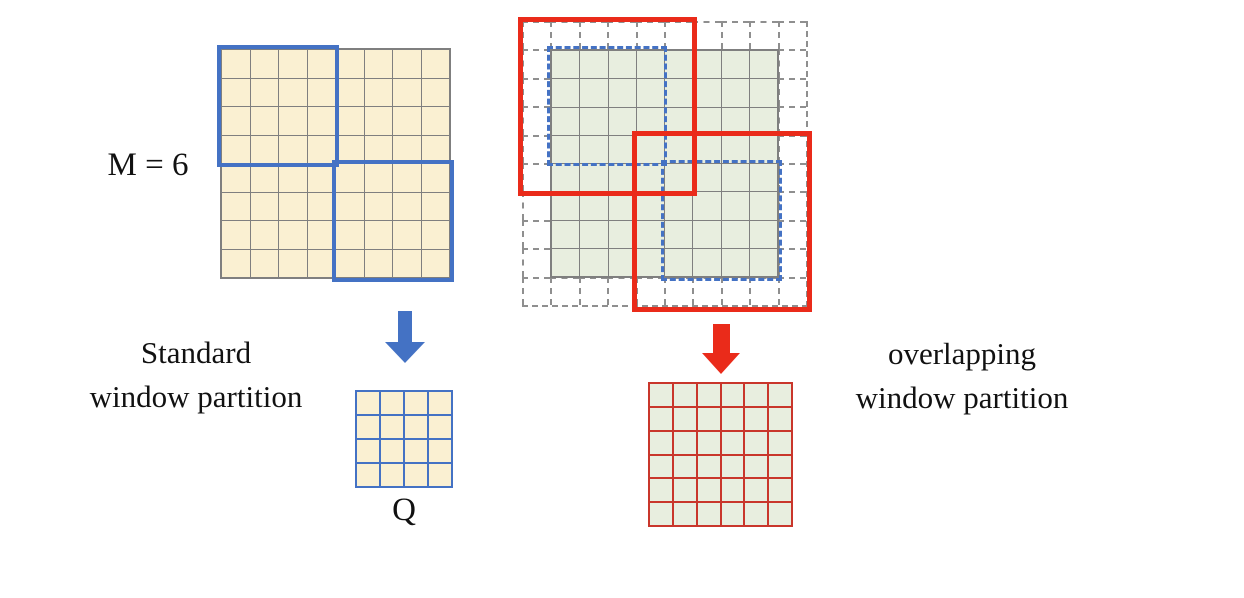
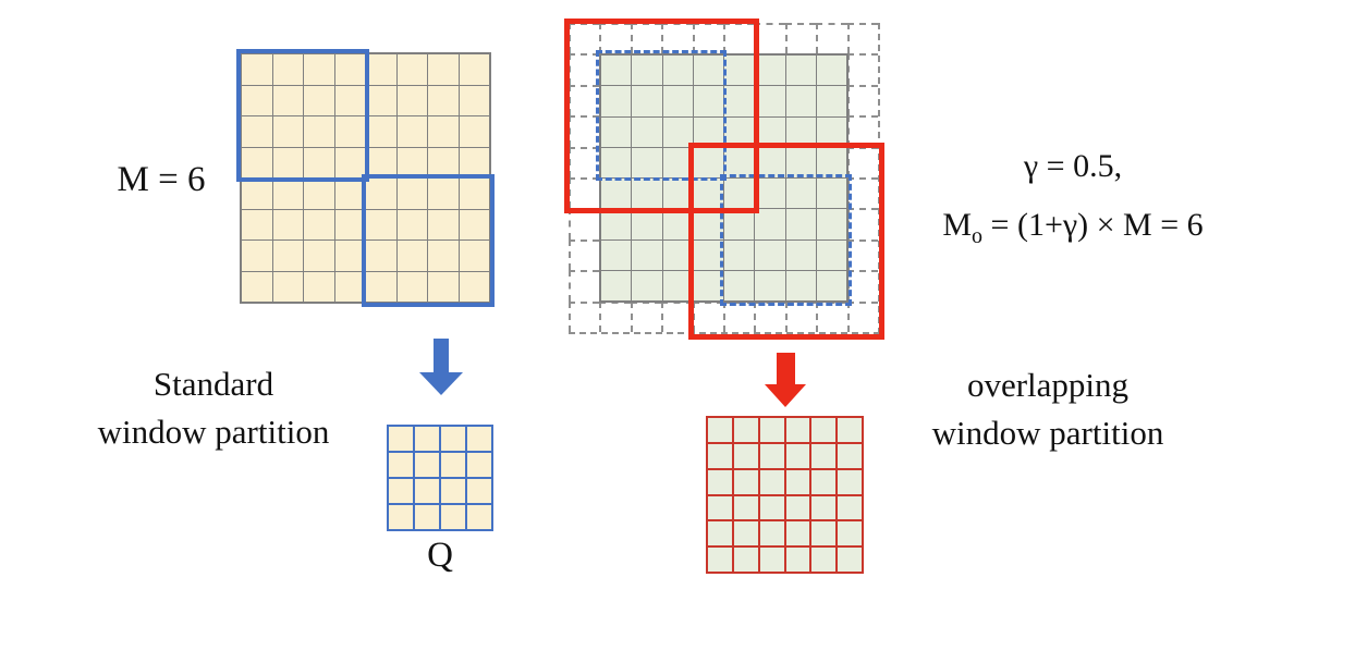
  M = 6
  Standard
  window partition
  Q
+ γ = 0.5,
+ Mo = (1+γ) × M = 6
  overlapping
  window partition
